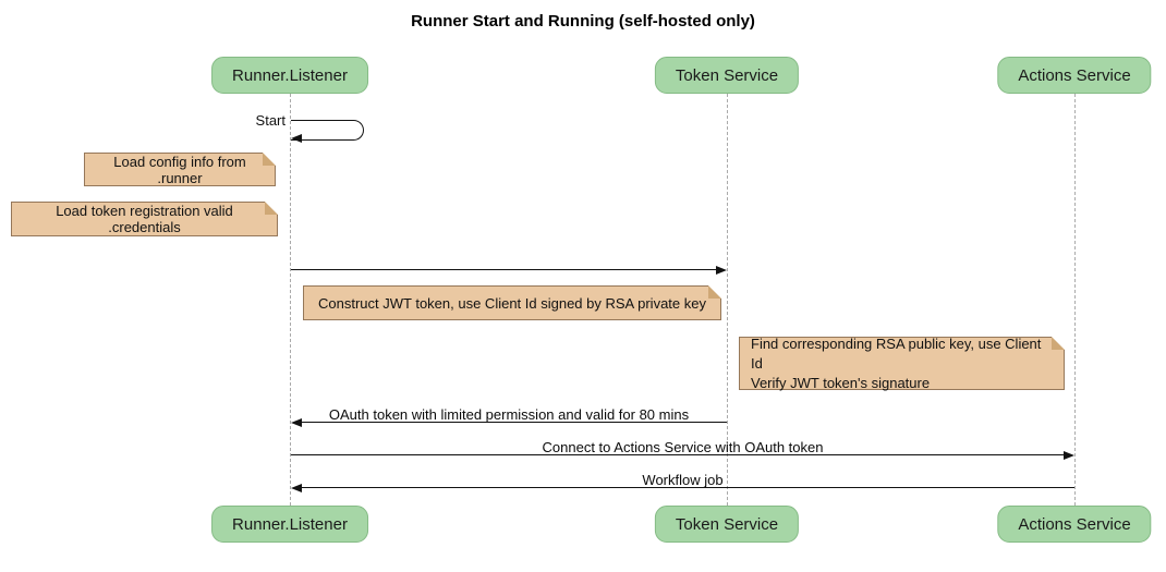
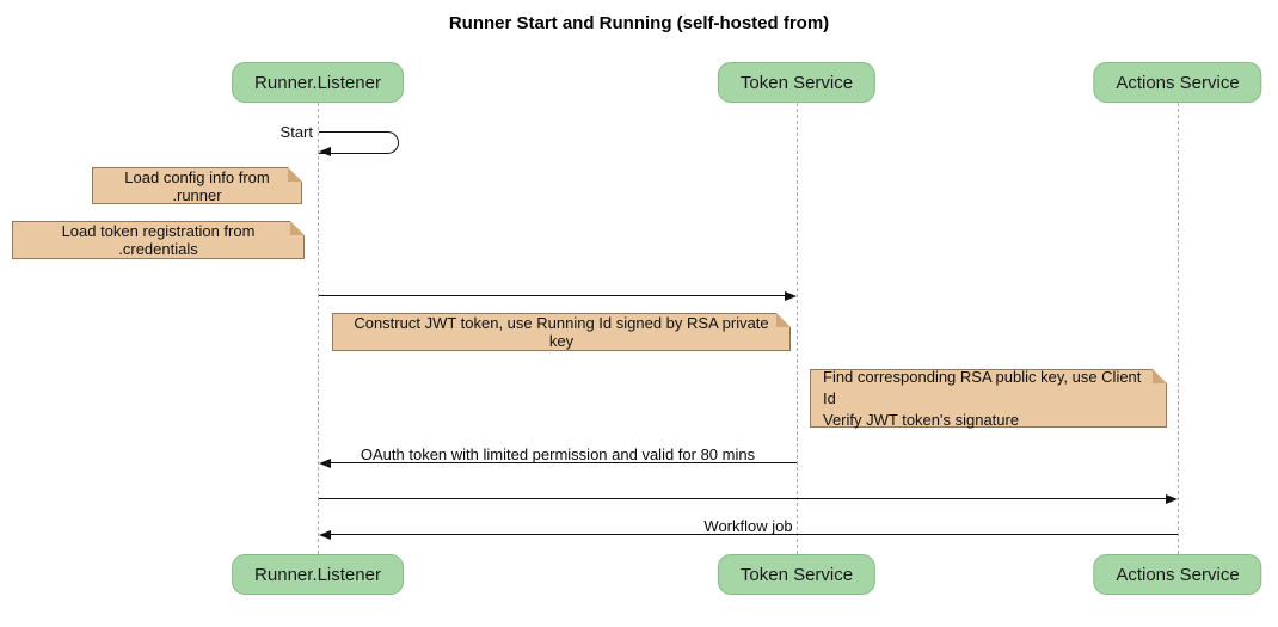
- Runner Start and Running (self-hosted only)
+ Runner Start and Running (self-hosted from)
  Runner.Listener
  Token Service
  Actions Service
  Runner.Listener
  Token Service
  Actions Service
  Start
  Load config info from .runner
- Load token registration valid .credentials
+ Load token registration from .credentials
- Construct JWT token, use Client Id signed by RSA private key
+ Construct JWT token, use Running Id signed by RSA private key
  Find corresponding RSA public key, use Client Id
  Verify JWT token's signature
  OAuth token with limited permission and valid for 80 mins
- Connect to Actions Service with OAuth token
  Workflow job
